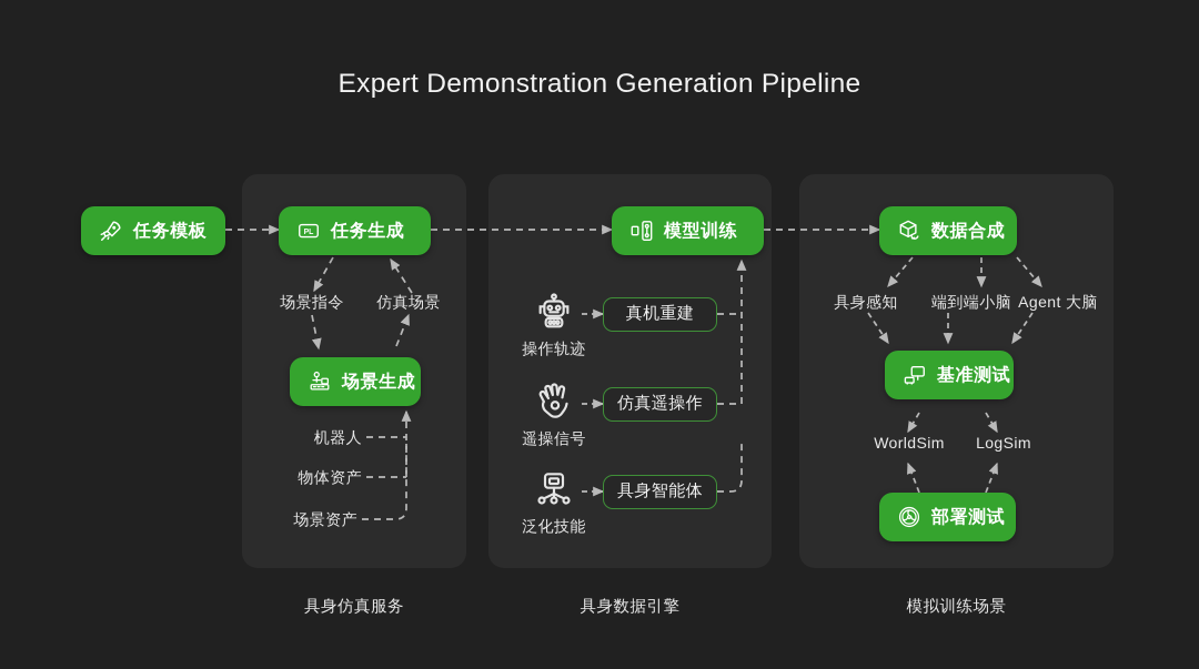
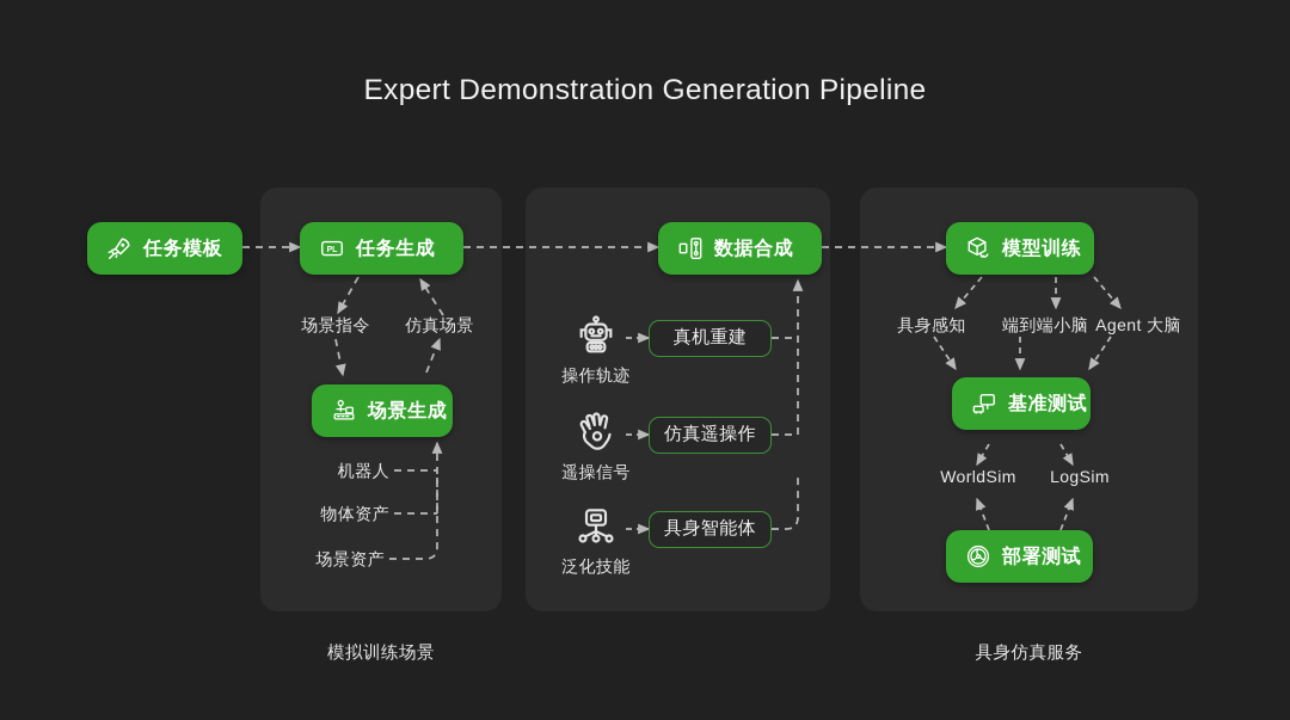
  Expert Demonstration Generation Pipeline
  任务模板
  任务生成
  场景指令
  仿真场景
  场景生成
  机器人
  物体资产
  场景资产
- 具身仿真服务
+ 模拟训练场景
- 模型训练
+ 数据合成
  操作轨迹
  真机重建
  遥操信号
  仿真遥操作
  泛化技能
  具身智能体
- 具身数据引擎
- 数据合成
+ 模型训练
  具身感知
  端到端小脑
  Agent 大脑
  基准测试
  WorldSim
  LogSim
  部署测试
- 模拟训练场景
+ 具身仿真服务
